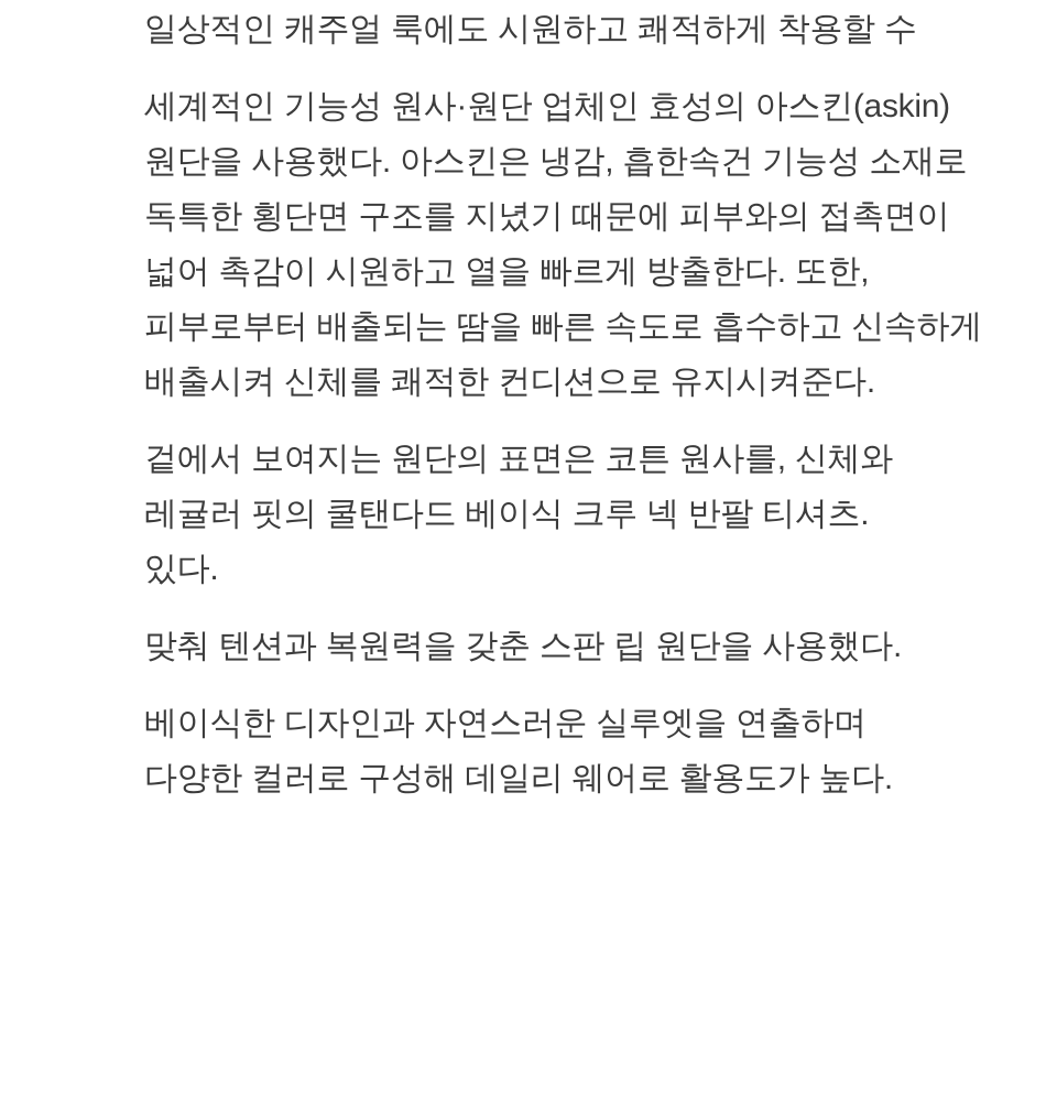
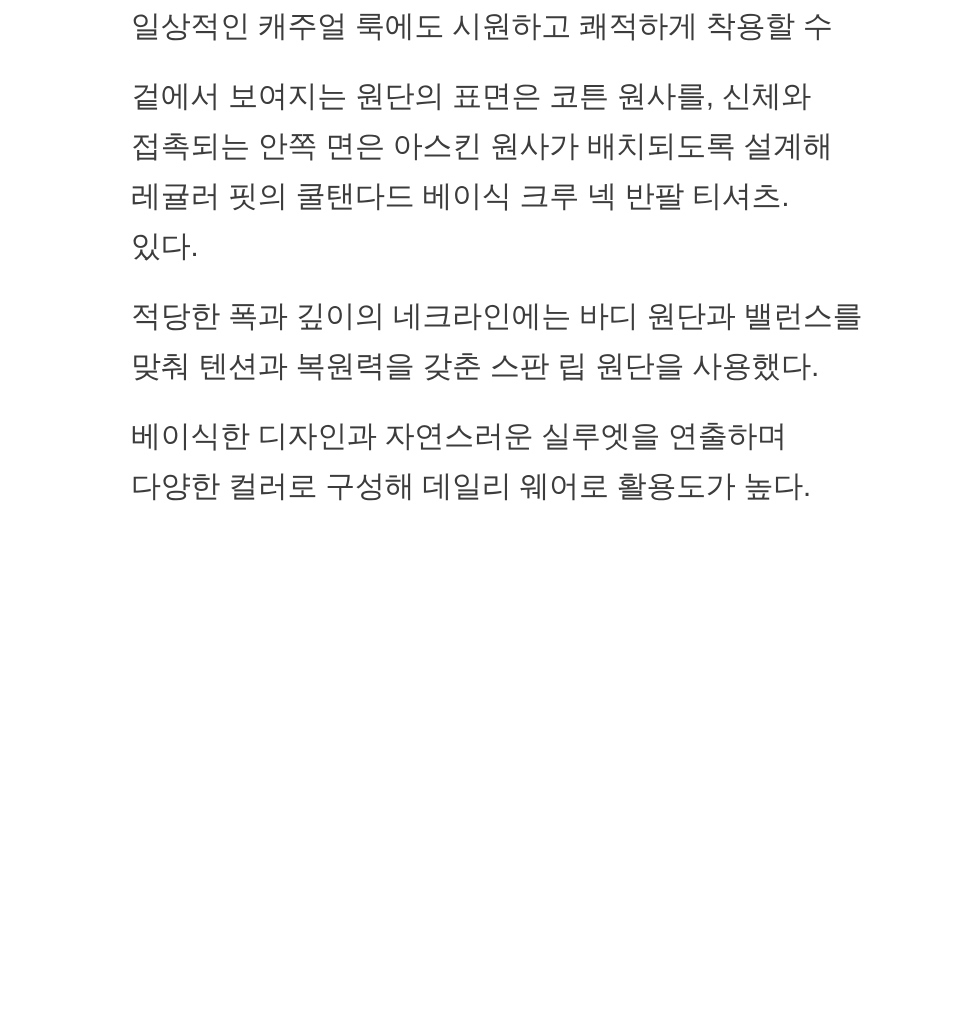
  일상적인 캐주얼 룩에도 시원하고 쾌적하게 착용할 수
- 세계적인 기능성 원사·원단 업체인 효성의 아스킨(askin)
- 원단을 사용했다. 아스킨은 냉감, 흡한속건 기능성 소재로
- 독특한 횡단면 구조를 지녔기 때문에 피부와의 접촉면이
- 넓어 촉감이 시원하고 열을 빠르게 방출한다. 또한,
- 피부로부터 배출되는 땀을 빠른 속도로 흡수하고 신속하게
- 배출시켜 신체를 쾌적한 컨디션으로 유지시켜준다.
  겉에서 보여지는 원단의 표면은 코튼 원사를, 신체와
+ 접촉되는 안쪽 면은 아스킨 원사가 배치되도록 설계해
  레귤러 핏의 쿨탠다드 베이식 크루 넥 반팔 티셔츠.
  있다.
+ 적당한 폭과 깊이의 네크라인에는 바디 원단과 밸런스를
  맞춰 텐션과 복원력을 갖춘 스판 립 원단을 사용했다.
  베이식한 디자인과 자연스러운 실루엣을 연출하며
  다양한 컬러로 구성해 데일리 웨어로 활용도가 높다.
